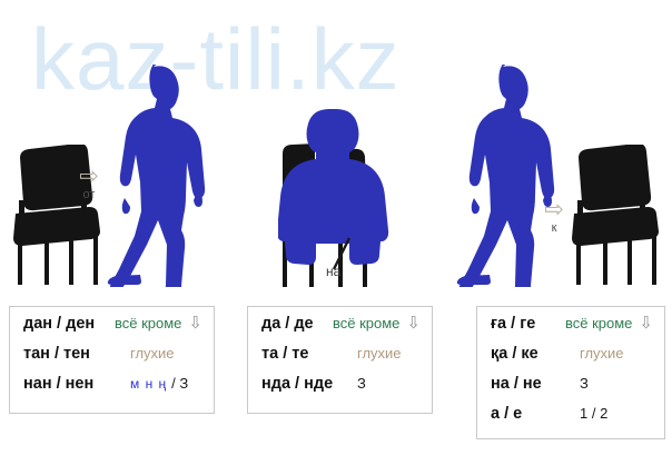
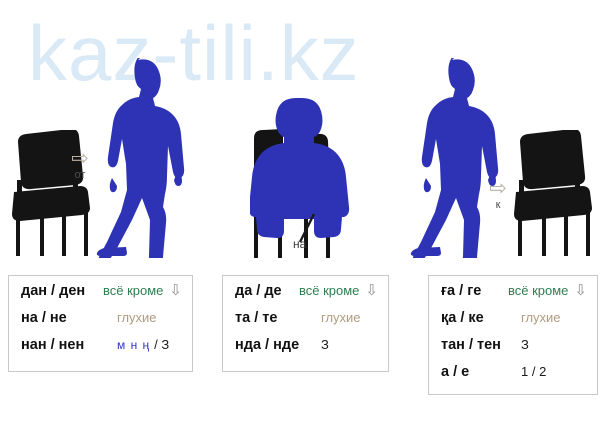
  kaz-tili.kz
  ⇨
  от
  на
  ⇨
  к
  дан / ден
  всё кроме
  ⇩
- тан / тен
+ на / не
  глухие
  нан / нен
  м н ң
  / З
  да / де
  всё кроме
  ⇩
  та / те
  глухие
  нда / нде
  З
  ға / ге
  всё кроме
  ⇩
  қа / ке
  глухие
- на / не
+ тан / тен
  З
  а / е
  1 / 2
